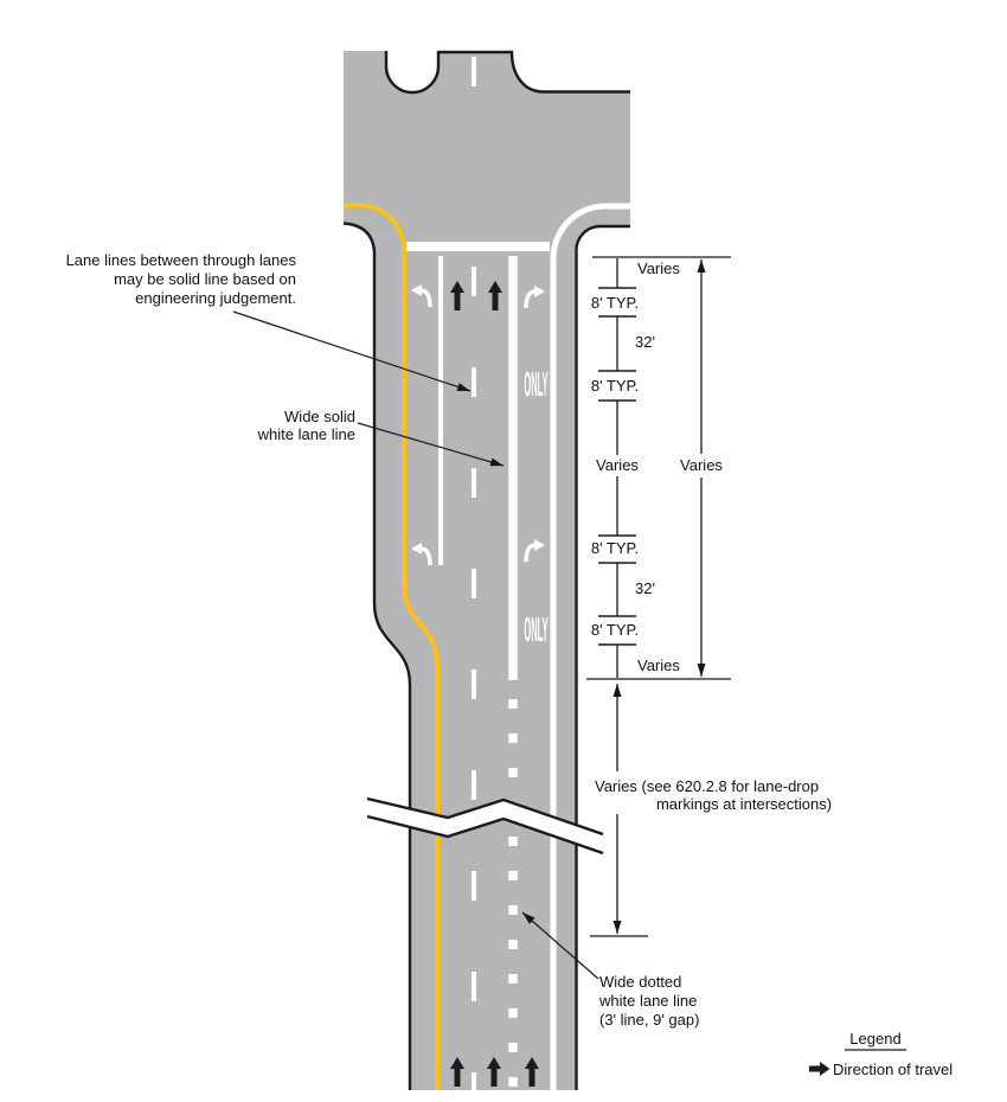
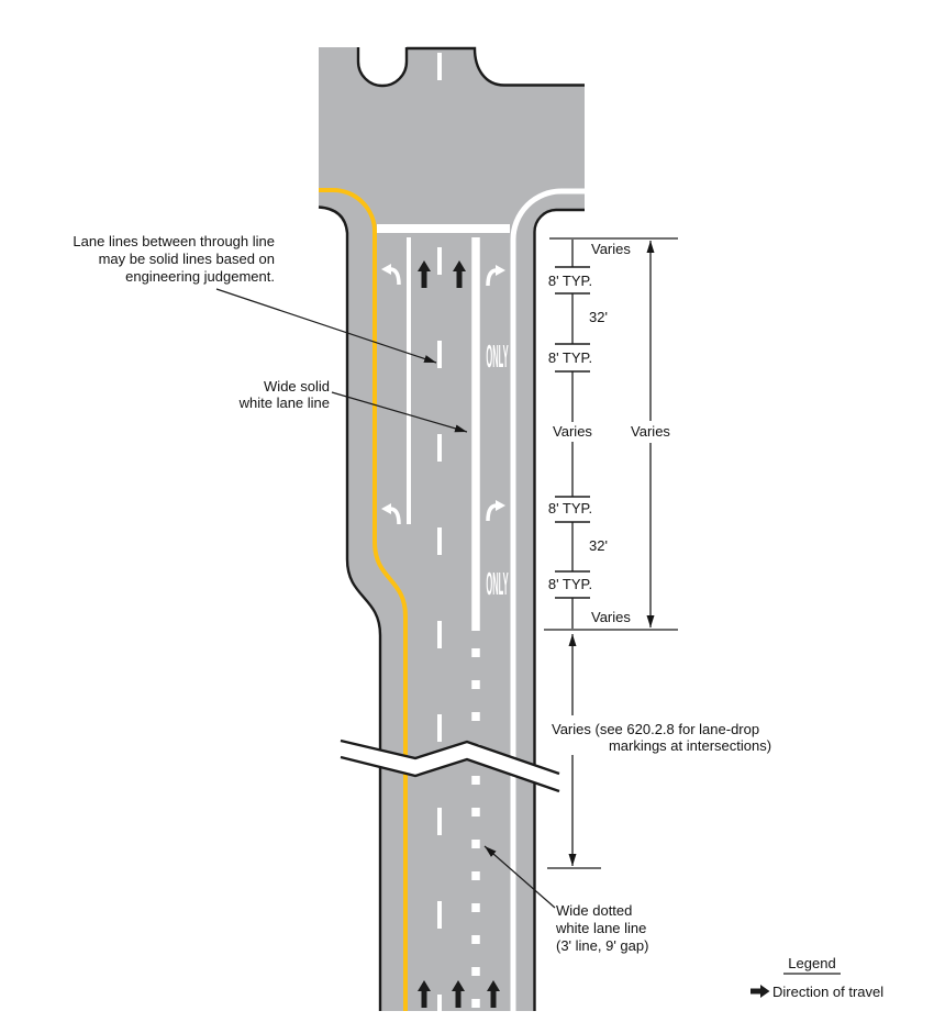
  ONLY
  ONLY
  Varies
  8' TYP.
  32'
  8' TYP.
  Varies
  Varies
  8' TYP.
  32'
  8' TYP.
  Varies
  Varies (see 620.2.8 for lane-drop
  markings at intersections)
- Lane lines between through lanes
+ Lane lines between through line
- may be solid line based on
+ may be solid lines based on
  engineering judgement.
  Wide solid
  white lane line
  Wide dotted
  white lane line
  (3' line, 9' gap)
  Legend
  Direction of travel
